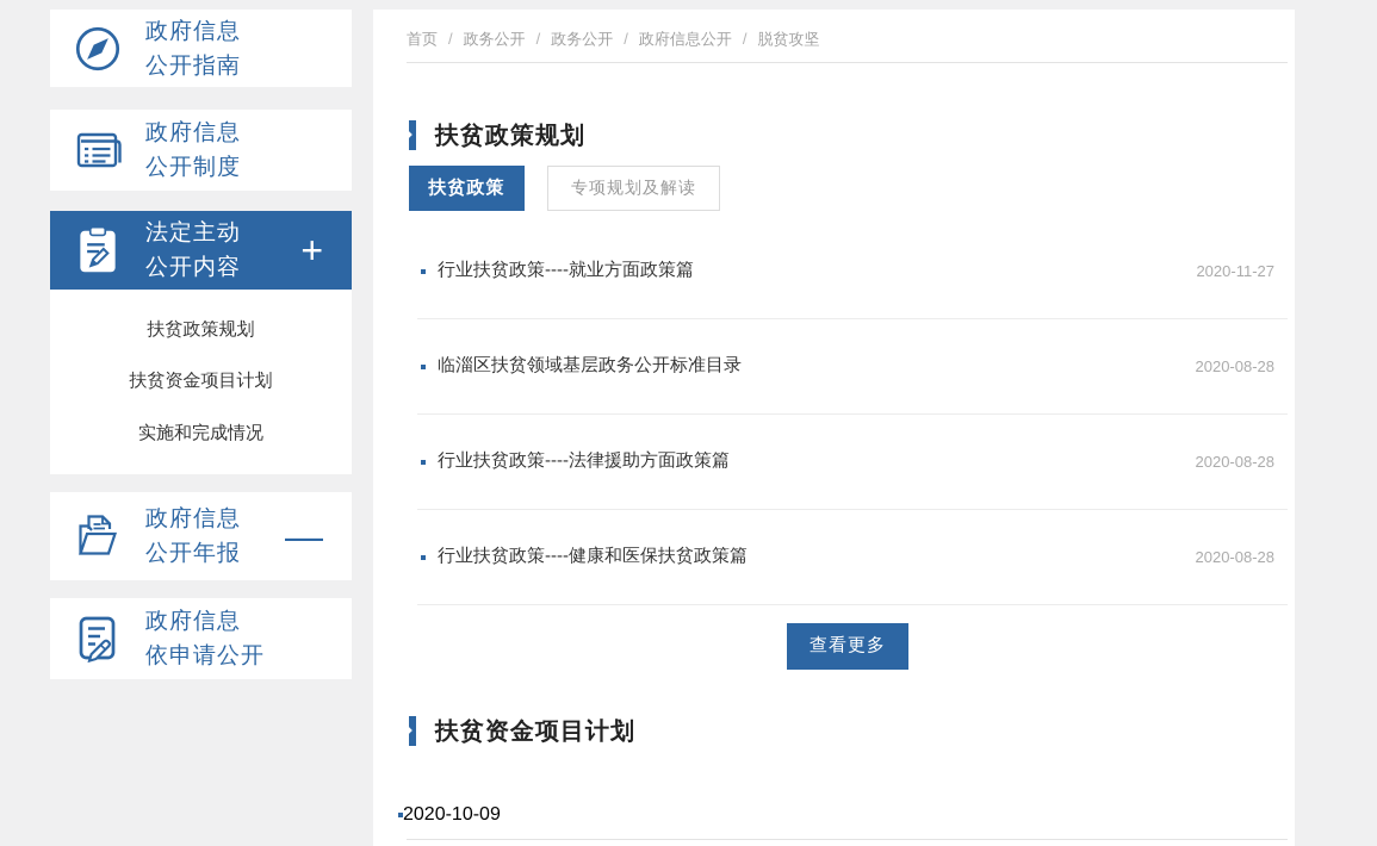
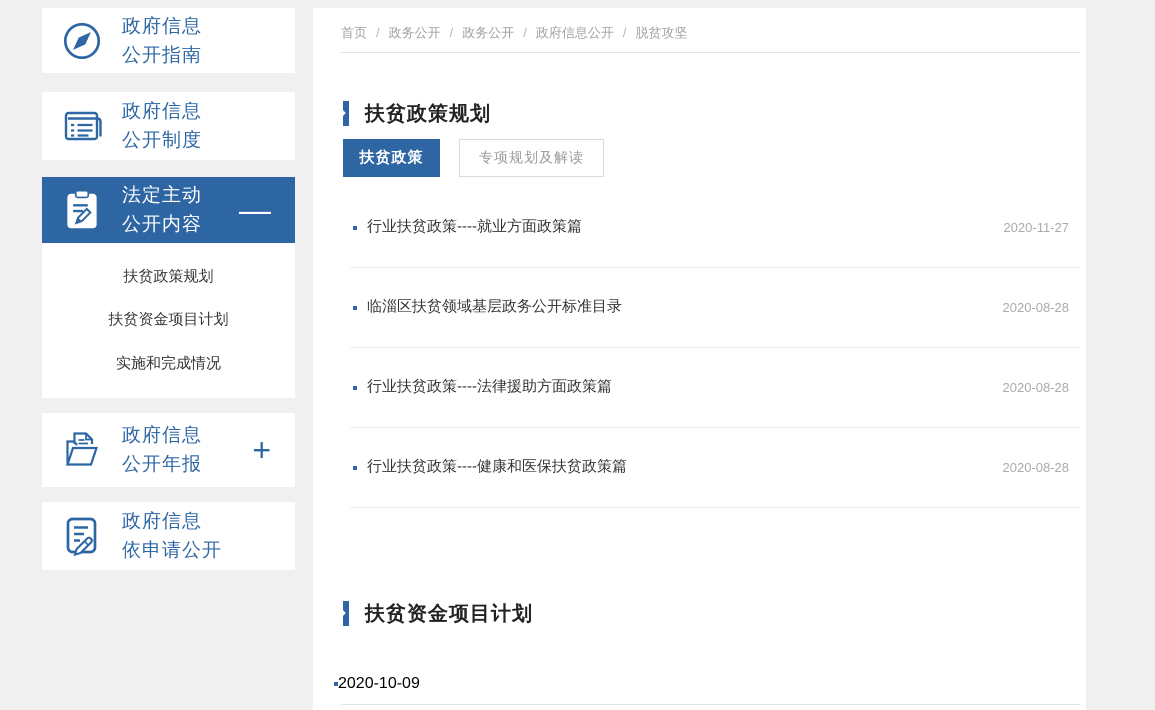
  政府信息
  公开指南
  政府信息
  公开制度
  法定主动
  公开内容
- +
+ —
  扶贫政策规划
  扶贫资金项目计划
  实施和完成情况
  政府信息
  公开年报
- —
+ +
  政府信息
  依申请公开
  首页 / 政务公开 / 政务公开 / 政府信息公开 / 脱贫攻坚
  扶贫政策规划
  扶贫政策
  专项规划及解读
  行业扶贫政策----就业方面政策篇
  2020-11-27
  临淄区扶贫领域基层政务公开标准目录
  2020-08-28
  行业扶贫政策----法律援助方面政策篇
  2020-08-28
  行业扶贫政策----健康和医保扶贫政策篇
  2020-08-28
- 查看更多
  扶贫资金项目计划
  2020-10-09
